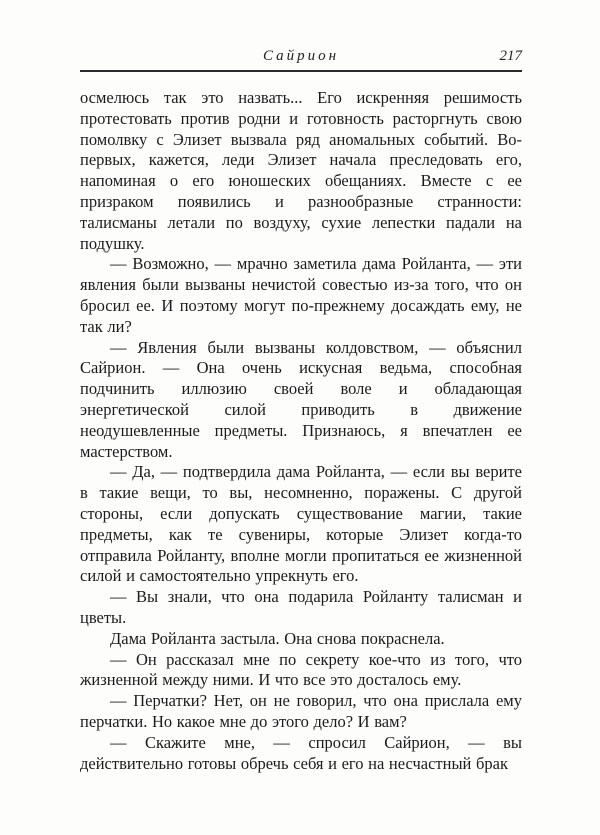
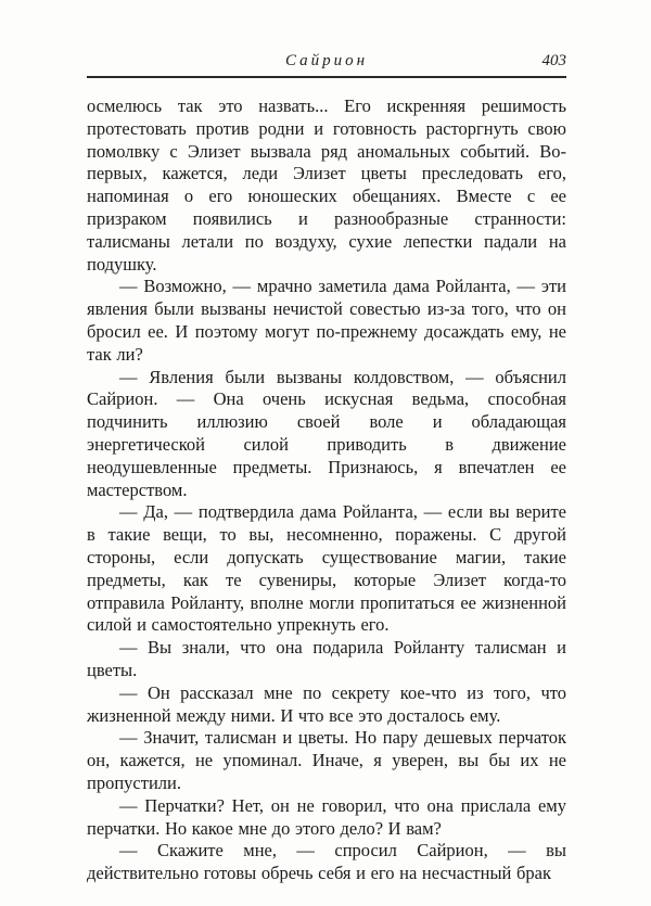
  Сайрион
- 217
+ 403
- осмелюсь так это назвать... Его искренняя решимость протестовать против родни и готовность расторгнуть свою помолвку с Элизет вызвала ряд аномальных событий. Во-первых, кажется, леди Элизет начала преследовать его, напоминая о его юношеских обещаниях. Вместе с ее призраком появились и разнообразные странности: талисманы летали по воздуху, сухие лепестки падали на подушку.
+ осмелюсь так это назвать... Его искренняя решимость протестовать против родни и готовность расторгнуть свою помолвку с Элизет вызвала ряд аномальных событий. Во-первых, кажется, леди Элизет цветы преследовать его, напоминая о его юношеских обещаниях. Вместе с ее призраком появились и разнообразные странности: талисманы летали по воздуху, сухие лепестки падали на подушку.
  — Возможно, — мрачно заметила дама Ройланта, — эти явления были вызваны нечистой совестью из-за того, что он бросил ее. И поэтому могут по-прежнему досаждать ему, не так ли?
  — Явления были вызваны колдовством, — объяснил Сайрион. — Она очень искусная ведьма, способная подчинить иллюзию своей воле и обладающая энергетической силой приводить в движение неодушевленные предметы. Признаюсь, я впечатлен ее мастерством.
  — Да, — подтвердила дама Ройланта, — если вы верите в такие вещи, то вы, несомненно, поражены. С другой стороны, если допускать существование магии, такие предметы, как те сувениры, которые Элизет когда-то отправила Ройланту, вполне могли пропитаться ее жизненной силой и самостоятельно упрекнуть его.
  — Вы знали, что она подарила Ройланту талисман и цветы.
- Дама Ройланта застыла. Она снова покраснела.
  — Он рассказал мне по секрету кое-что из того, что жизненной между ними. И что все это досталось ему.
+ — Значит, талисман и цветы. Но пару дешевых перчаток он, кажется, не упоминал. Иначе, я уверен, вы бы их не пропустили.
  — Перчатки? Нет, он не говорил, что она прислала ему перчатки. Но какое мне до этого дело? И вам?
  — Скажите мне, — спросил Сайрион, — вы действительно готовы обречь себя и его на несчастный брак
